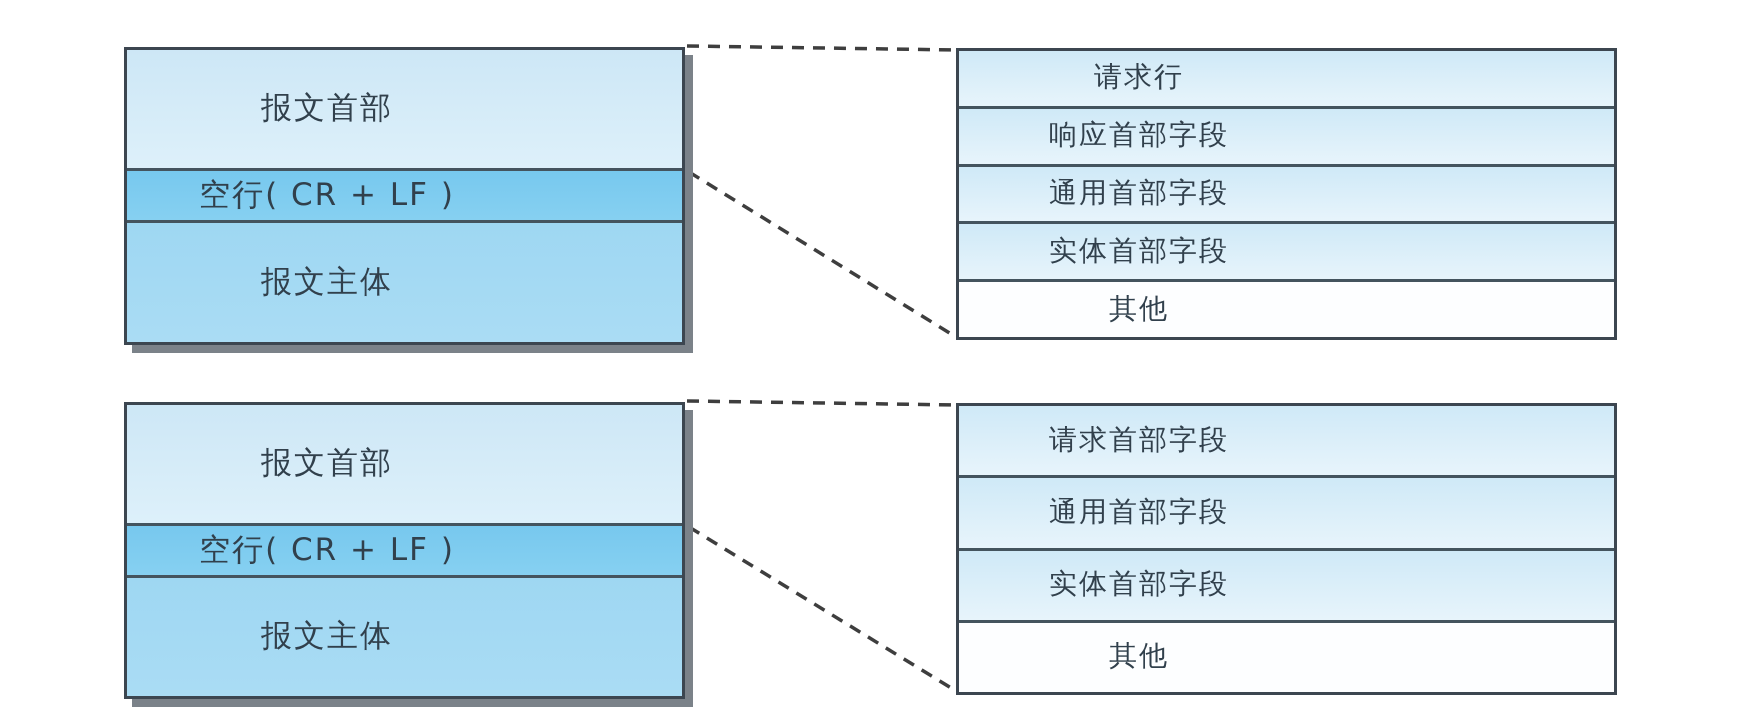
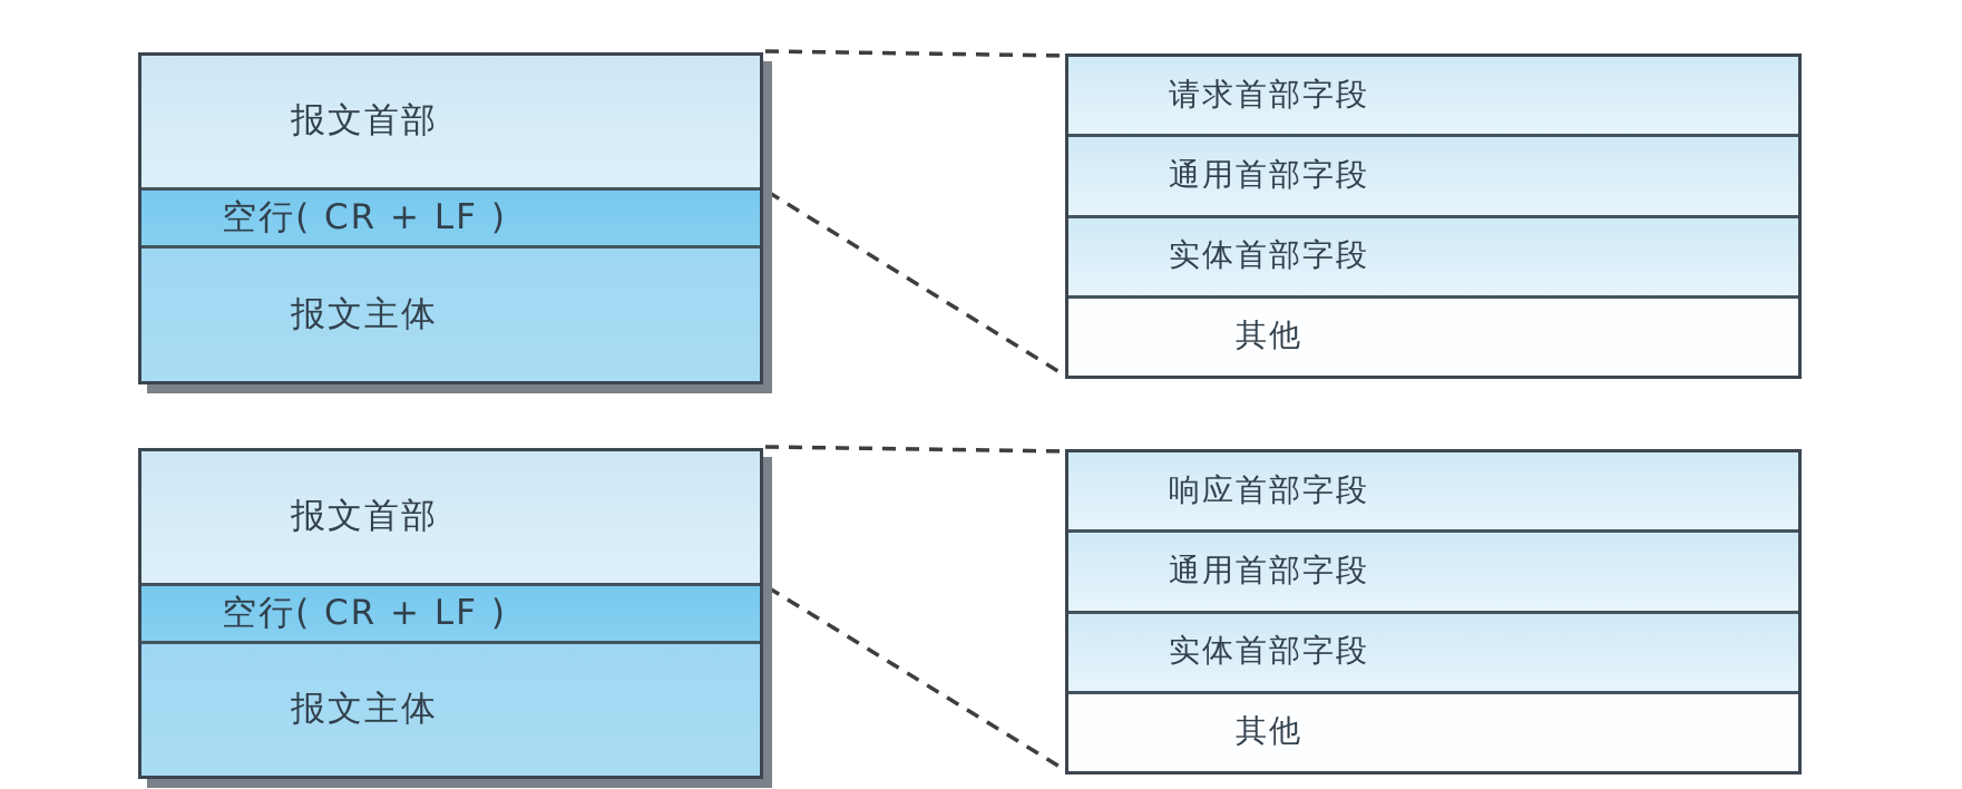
  报文首部
  空行( CR + LF )
  报文主体
- 请求行
- 响应首部字段
+ 请求首部字段
  通用首部字段
  实体首部字段
  其他
  报文首部
  空行( CR + LF )
  报文主体
- 请求首部字段
+ 响应首部字段
  通用首部字段
  实体首部字段
  其他
